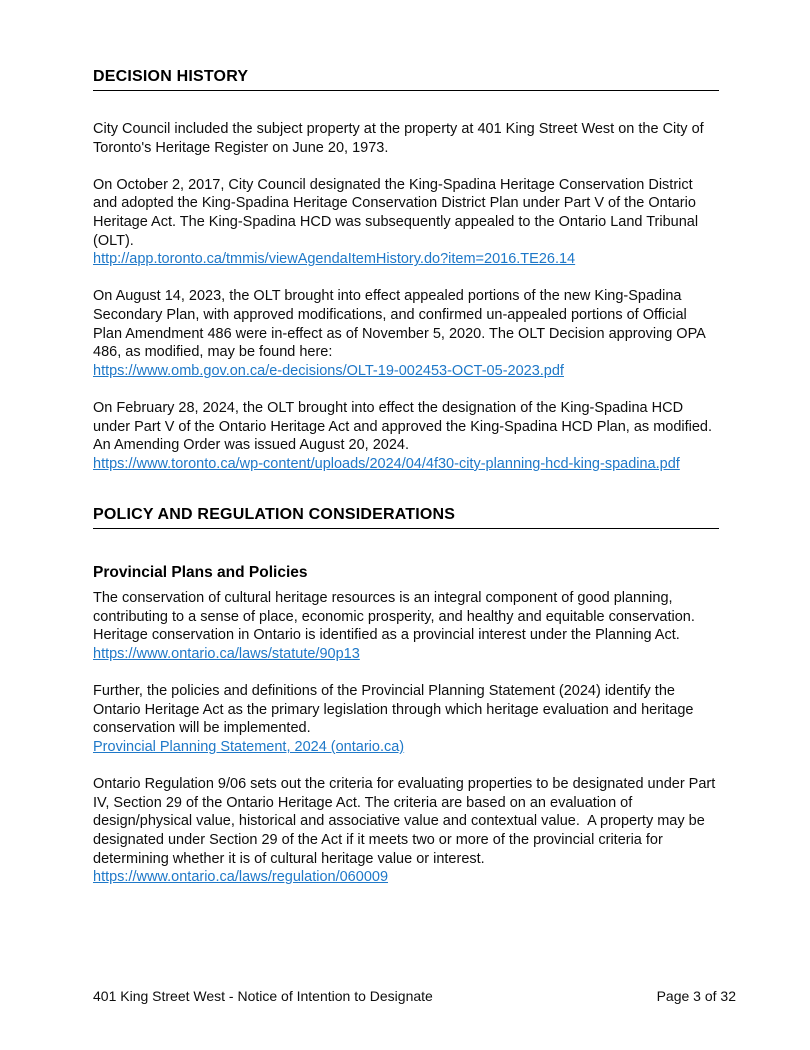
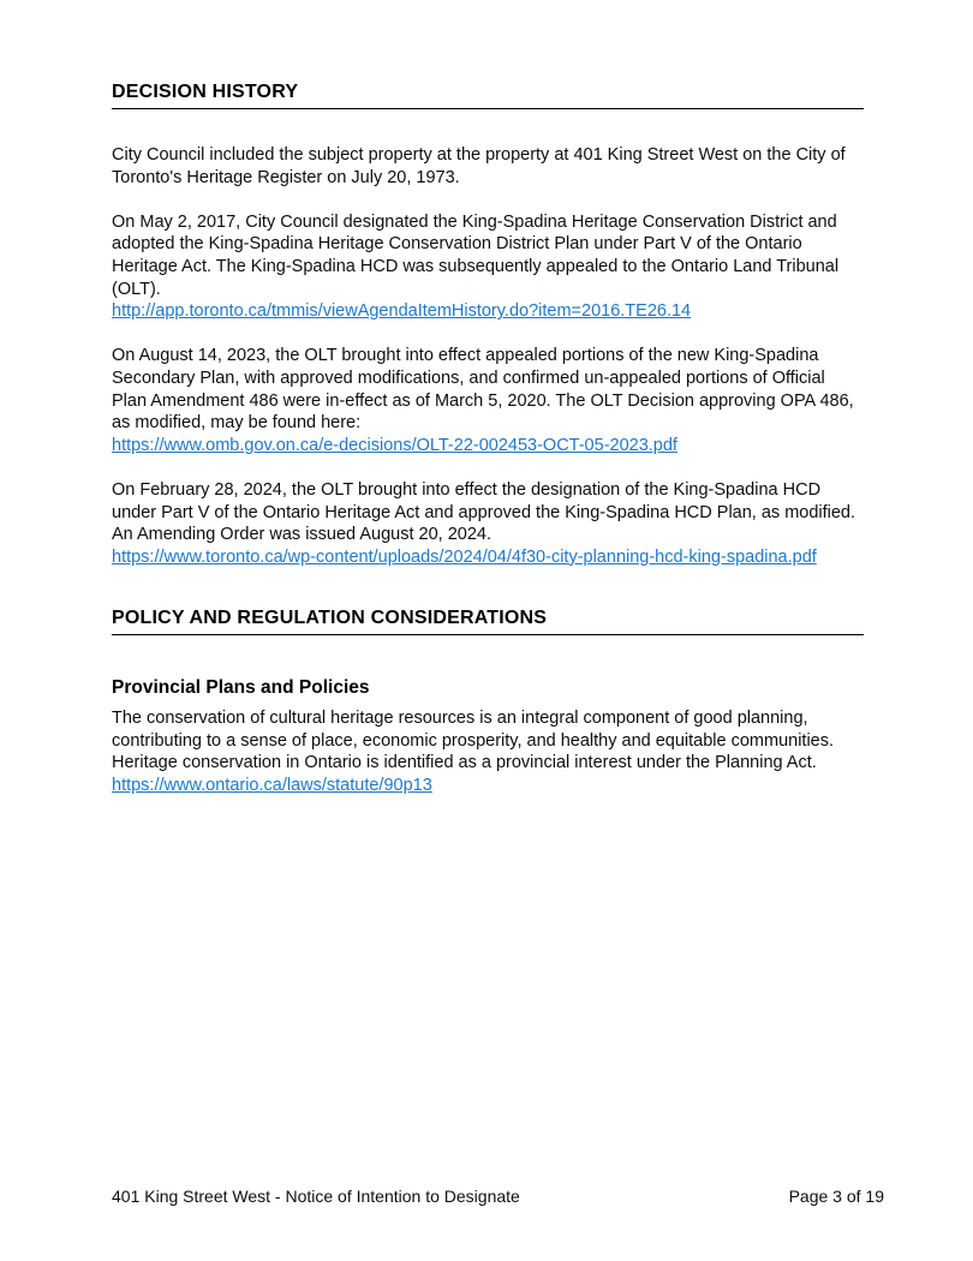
  DECISION HISTORY
- City Council included the subject property at the property at 401 King Street West on the City of Toronto's Heritage Register on June 20, 1973.
+ City Council included the subject property at the property at 401 King Street West on the City of Toronto's Heritage Register on July 20, 1973.
- On October 2, 2017, City Council designated the King-Spadina Heritage Conservation District and adopted the King-Spadina Heritage Conservation District Plan under Part V of the Ontario Heritage Act. The King-Spadina HCD was subsequently appealed to the Ontario Land Tribunal (OLT).
+ On May 2, 2017, City Council designated the King-Spadina Heritage Conservation District and adopted the King-Spadina Heritage Conservation District Plan under Part V of the Ontario Heritage Act. The King-Spadina HCD was subsequently appealed to the Ontario Land Tribunal (OLT).
  http://app.toronto.ca/tmmis/viewAgendaItemHistory.do?item=2016.TE26.14
- On August 14, 2023, the OLT brought into effect appealed portions of the new King-Spadina Secondary Plan, with approved modifications, and confirmed un-appealed portions of Official Plan Amendment 486 were in-effect as of November 5, 2020. The OLT Decision approving OPA 486, as modified, may be found here:
+ On August 14, 2023, the OLT brought into effect appealed portions of the new King-Spadina Secondary Plan, with approved modifications, and confirmed un-appealed portions of Official Plan Amendment 486 were in-effect as of March 5, 2020. The OLT Decision approving OPA 486, as modified, may be found here:
- https://www.omb.gov.on.ca/e-decisions/OLT-19-002453-OCT-05-2023.pdf
+ https://www.omb.gov.on.ca/e-decisions/OLT-22-002453-OCT-05-2023.pdf
  On February 28, 2024, the OLT brought into effect the designation of the King-Spadina HCD under Part V of the Ontario Heritage Act and approved the King-Spadina HCD Plan, as modified. An Amending Order was issued August 20, 2024.
  https://www.toronto.ca/wp-content/uploads/2024/04/4f30-city-planning-hcd-king-spadina.pdf
  POLICY AND REGULATION CONSIDERATIONS
  Provincial Plans and Policies
- The conservation of cultural heritage resources is an integral component of good planning, contributing to a sense of place, economic prosperity, and healthy and equitable conservation. Heritage conservation in Ontario is identified as a provincial interest under the Planning Act. https://www.ontario.ca/laws/statute/90p13
+ The conservation of cultural heritage resources is an integral component of good planning, contributing to a sense of place, economic prosperity, and healthy and equitable communities. Heritage conservation in Ontario is identified as a provincial interest under the Planning Act. https://www.ontario.ca/laws/statute/90p13
- Further, the policies and definitions of the Provincial Planning Statement (2024) identify the Ontario Heritage Act as the primary legislation through which heritage evaluation and heritage conservation will be implemented.
- Provincial Planning Statement, 2024 (ontario.ca)
- Ontario Regulation 9/06 sets out the criteria for evaluating properties to be designated under Part IV, Section 29 of the Ontario Heritage Act. The criteria are based on an evaluation of design/physical value, historical and associative value and contextual value. A property may be designated under Section 29 of the Act if it meets two or more of the provincial criteria for determining whether it is of cultural heritage value or interest.
- https://www.ontario.ca/laws/regulation/060009
  401 King Street West - Notice of Intention to Designate
- Page 3 of 32
+ Page 3 of 19
